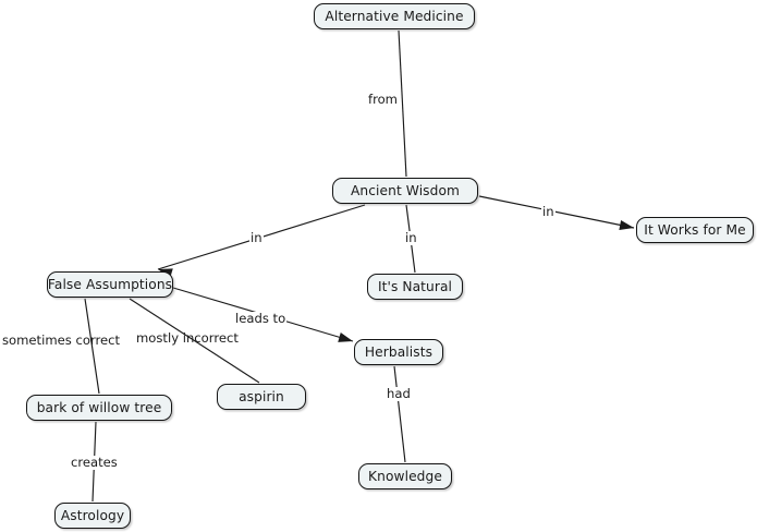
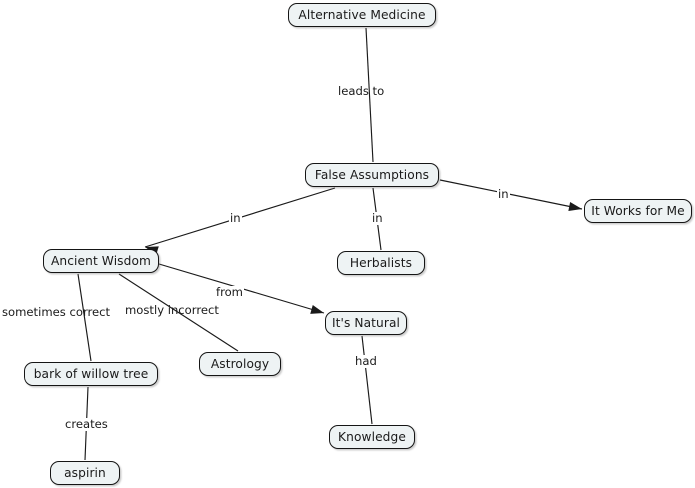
  Alternative Medicine
- Ancient Wisdom
+ False Assumptions
  It Works for Me
- It's Natural
+ Herbalists
- False Assumptions
+ Ancient Wisdom
- Herbalists
+ It's Natural
- aspirin
+ Astrology
  bark of willow tree
  Knowledge
- Astrology
+ aspirin
- from
+ leads to
  in
  in
  in
- leads to
+ from
  sometimes correct
  mostly incorrect
  had
  creates
